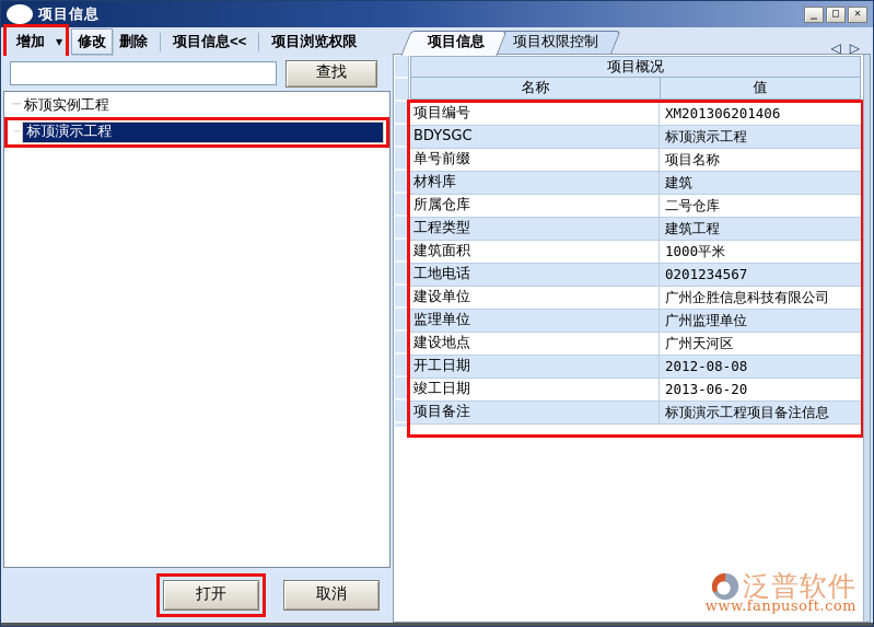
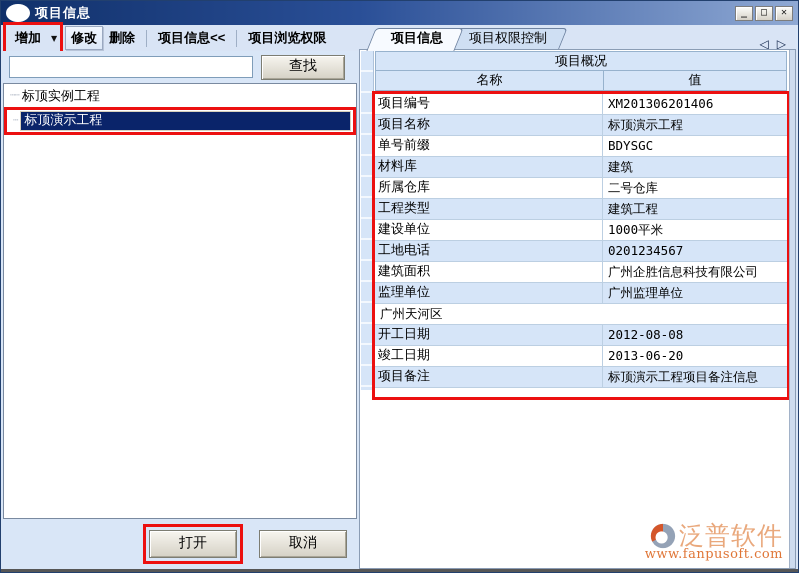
  项目信息
  _
  □
  ✕
  增加
  ▼
  修改
  删除
  项目信息<<
  项目浏览权限
  项目信息
  项目权限控制
  ◁
  ▷
  查找
  ┄┄
  标顶实例工程
  ┄
  标顶演示工程
  打开
  取消
  项目概况
  名称
  值
  项目编号
  XM201306201406
- BDYSGC
+ 项目名称
  标顶演示工程
  单号前缀
- 项目名称
+ BDYSGC
  材料库
  建筑
  所属仓库
  二号仓库
  工程类型
  建筑工程
- 建筑面积
+ 建设单位
  1000平米
  工地电话
  0201234567
- 建设单位
+ 建筑面积
  广州企胜信息科技有限公司
  监理单位
  广州监理单位
- 建设地点
  广州天河区
  开工日期
  2012-08-08
  竣工日期
  2013-06-20
  项目备注
  标顶演示工程项目备注信息
  泛普软件
  www.fanpusoft.com
